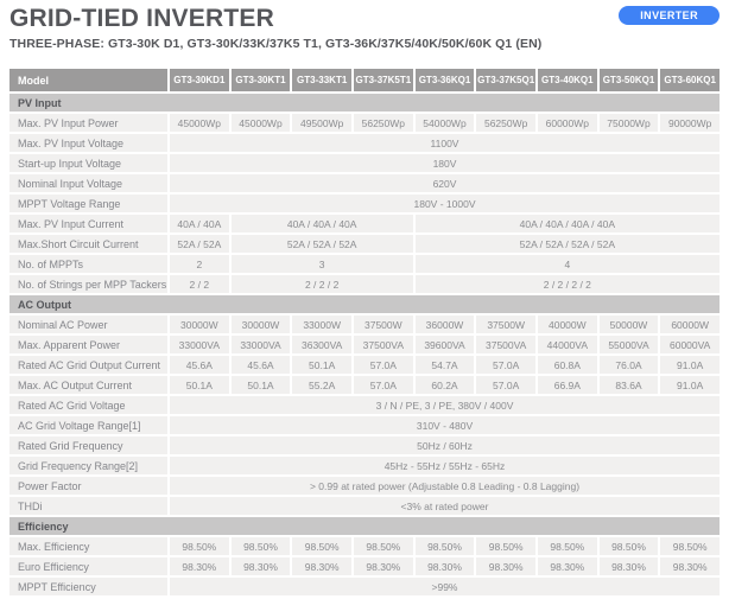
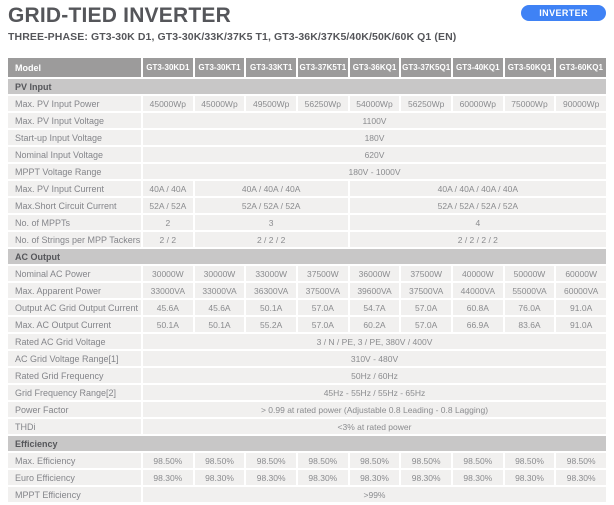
  INVERTER
  GRID-TIED INVERTER
  THREE-PHASE: GT3-30K D1, GT3-30K/33K/37K5 T1, GT3-36K/37K5/40K/50K/60K Q1 (EN)
  Model
  GT3-30KD1
  GT3-30KT1
  GT3-33KT1
  GT3-37K5T1
  GT3-36KQ1
  GT3-37K5Q1
  GT3-40KQ1
  GT3-50KQ1
  GT3-60KQ1
  PV Input
  Max. PV Input Power
  45000Wp
  45000Wp
  49500Wp
  56250Wp
  54000Wp
  56250Wp
  60000Wp
  75000Wp
  90000Wp
  Max. PV Input Voltage
  1100V
  Start-up Input Voltage
  180V
  Nominal Input Voltage
  620V
  MPPT Voltage Range
  180V - 1000V
  Max. PV Input Current
  40A / 40A
  40A / 40A / 40A
  40A / 40A / 40A / 40A
  Max.Short Circuit Current
  52A / 52A
  52A / 52A / 52A
  52A / 52A / 52A / 52A
  No. of MPPTs
  2
  3
  4
  No. of Strings per MPP Tackers
  2 / 2
  2 / 2 / 2
  2 / 2 / 2 / 2
  AC Output
  Nominal AC Power
  30000W
  30000W
  33000W
  37500W
  36000W
  37500W
  40000W
  50000W
  60000W
  Max. Apparent Power
  33000VA
  33000VA
  36300VA
  37500VA
  39600VA
  37500VA
  44000VA
  55000VA
  60000VA
- Rated AC Grid Output Current
+ Output AC Grid Output Current
  45.6A
  45.6A
  50.1A
  57.0A
  54.7A
  57.0A
  60.8A
  76.0A
  91.0A
  Max. AC Output Current
  50.1A
  50.1A
  55.2A
  57.0A
  60.2A
  57.0A
  66.9A
  83.6A
  91.0A
  Rated AC Grid Voltage
  3 / N / PE, 3 / PE, 380V / 400V
  AC Grid Voltage Range[1]
  310V - 480V
  Rated Grid Frequency
  50Hz / 60Hz
  Grid Frequency Range[2]
  45Hz - 55Hz / 55Hz - 65Hz
  Power Factor
  > 0.99 at rated power (Adjustable 0.8 Leading - 0.8 Lagging)
  THDi
  <3% at rated power
  Efficiency
  Max. Efficiency
  98.50%
  98.50%
  98.50%
  98.50%
  98.50%
  98.50%
  98.50%
  98.50%
  98.50%
  Euro Efficiency
  98.30%
  98.30%
  98.30%
  98.30%
  98.30%
  98.30%
  98.30%
  98.30%
  98.30%
  MPPT Efficiency
  >99%
